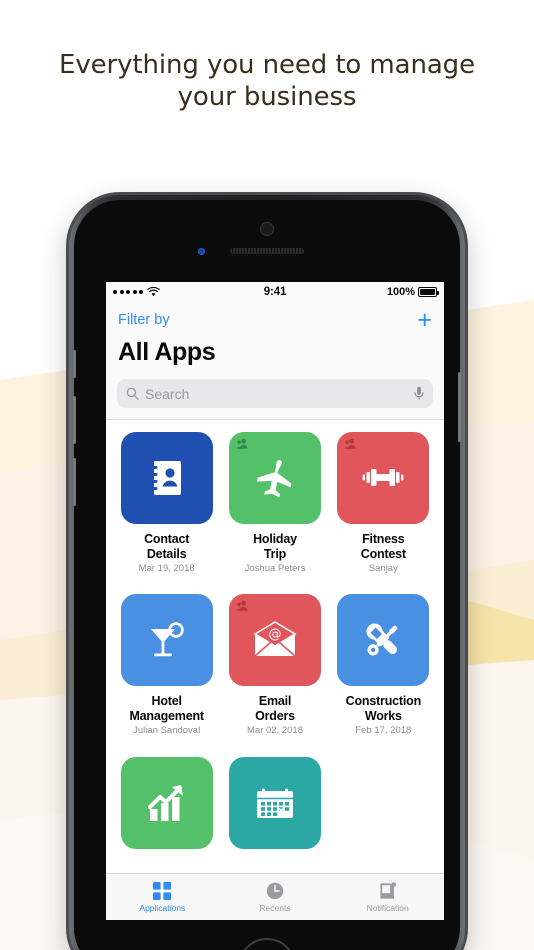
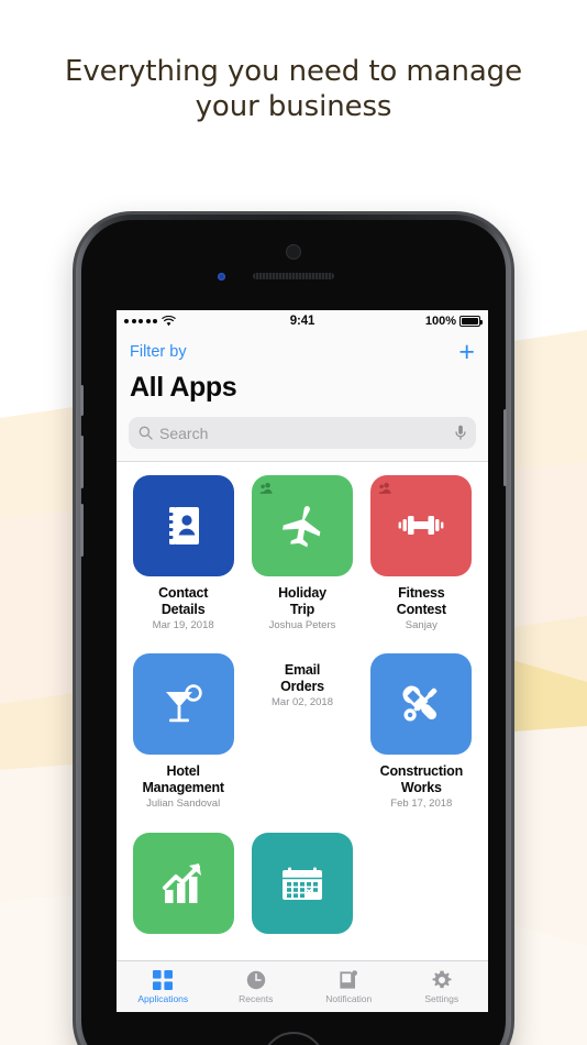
  Everything you need to manage
  your business
  9:41
  100%
  Filter by
  +
  All Apps
  Search
  Contact
  Details
  Mar 19, 2018
  Holiday
  Trip
  Joshua Peters
  Fitness
  Contest
  Sanjay
  Hotel
  Management
  Julian Sandoval
- @
  Email
  Orders
  Mar 02, 2018
  Construction
  Works
  Feb 17, 2018
  Applications
  Recents
  Notification
+ Settings
